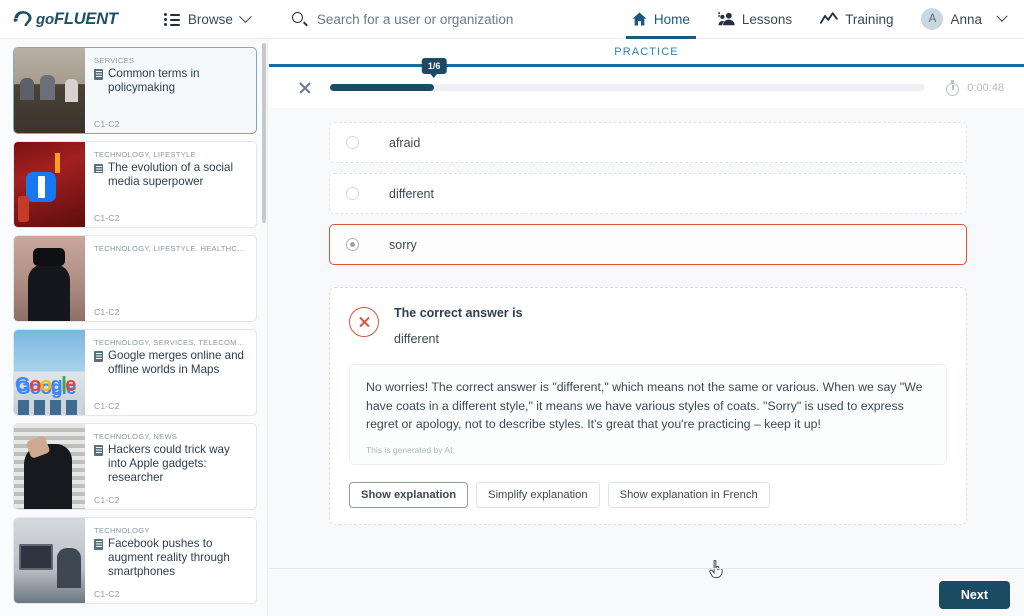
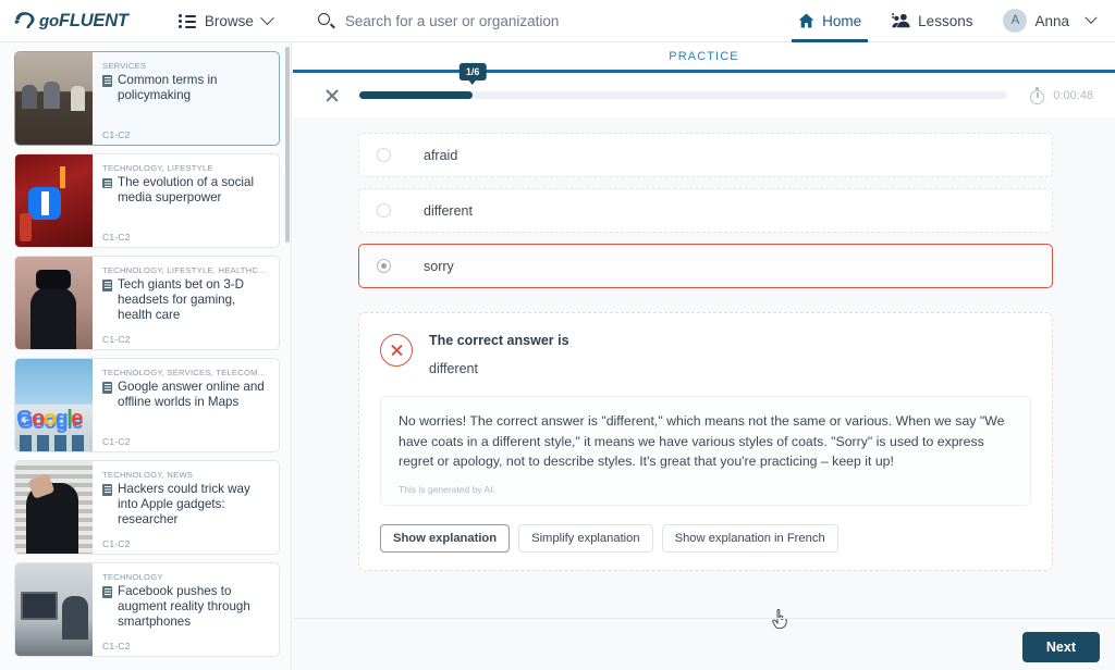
  goFLUENT
  Browse
  Search for a user or organization
  Home
  Lessons
- Training
  A
  Anna
  SERVICES
  Common terms in policymaking
  C1-C2
  TECHNOLOGY, LIFESTYLE
  The evolution of a social media superpower
  C1-C2
  TECHNOLOGY, LIFESTYLE, HEALTHCAR
+ Tech giants bet on 3-D headsets for gaming, health care
  C1-C2
  Google
  TECHNOLOGY, SERVICES, TELECOMMU
- Google merges online and offline worlds in Maps
+ Google answer online and offline worlds in Maps
  C1-C2
  TECHNOLOGY, NEWS
  Hackers could trick way into Apple gadgets: researcher
  C1-C2
  TECHNOLOGY
  Facebook pushes to augment reality through smartphones
  C1-C2
  PRACTICE
  1/6
  0:00:48
  afraid
  different
  sorry
  The correct answer is
  different
  No worries! The correct answer is "different," which means not the same or various. When we say "We have coats in a different style," it means we have various styles of coats. "Sorry" is used to express regret or apology, not to describe styles. It's great that you're practicing – keep it up!
  This is generated by AI.
  Show explanation
  Simplify explanation
  Show explanation in French
  Next
